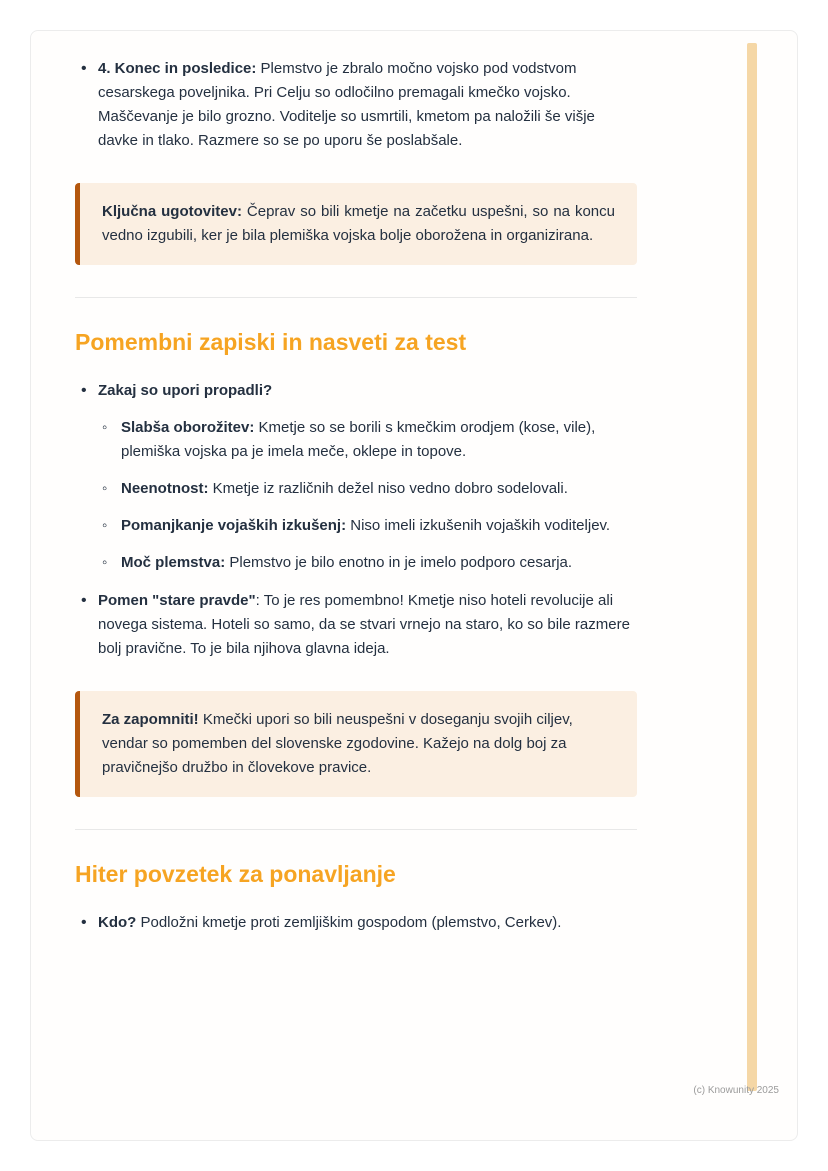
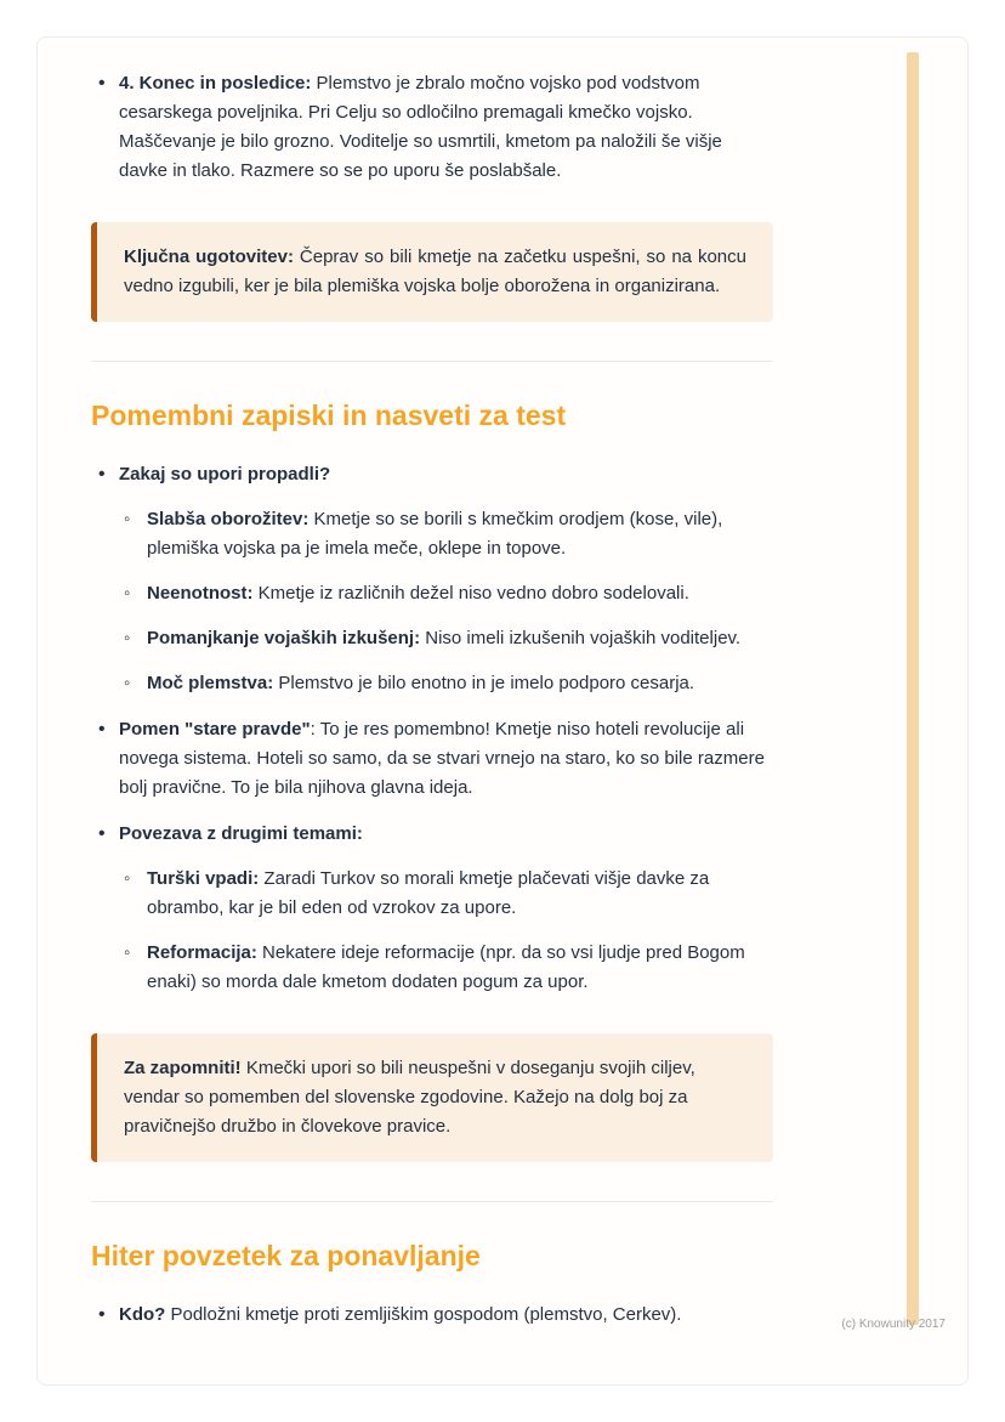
  4. Konec in posledice: Plemstvo je zbralo močno vojsko pod vodstvom cesarskega poveljnika. Pri Celju so odločilno premagali kmečko vojsko. Maščevanje je bilo grozno. Voditelje so usmrtili, kmetom pa naložili še višje davke in tlako. Razmere so se po uporu še poslabšale.
  Ključna ugotovitev: Čeprav so bili kmetje na začetku uspešni, so na koncu vedno izgubili, ker je bila plemiška vojska bolje oborožena in organizirana.
  Pomembni zapiski in nasveti za test
  Zakaj so upori propadli?
  Slabša oborožitev: Kmetje so se borili s kmečkim orodjem (kose, vile), plemiška vojska pa je imela meče, oklepe in topove.
  Neenotnost: Kmetje iz različnih dežel niso vedno dobro sodelovali.
  Pomanjkanje vojaških izkušenj: Niso imeli izkušenih vojaških voditeljev.
  Moč plemstva: Plemstvo je bilo enotno in je imelo podporo cesarja.
  Pomen "stare pravde": To je res pomembno! Kmetje niso hoteli revolucije ali novega sistema. Hoteli so samo, da se stvari vrnejo na staro, ko so bile razmere bolj pravične. To je bila njihova glavna ideja.
+ Povezava z drugimi temami:
+ Turški vpadi: Zaradi Turkov so morali kmetje plačevati višje davke za obrambo, kar je bil eden od vzrokov za upore.
+ Reformacija: Nekatere ideje reformacije (npr. da so vsi ljudje pred Bogom enaki) so morda dale kmetom dodaten pogum za upor.
  Za zapomniti! Kmečki upori so bili neuspešni v doseganju svojih ciljev, vendar so pomemben del slovenske zgodovine. Kažejo na dolg boj za pravičnejšo družbo in človekove pravice.
  Hiter povzetek za ponavljanje
  Kdo? Podložni kmetje proti zemljiškim gospodom (plemstvo, Cerkev).
- (c) Knowunity 2025
+ (c) Knowunity 2017
